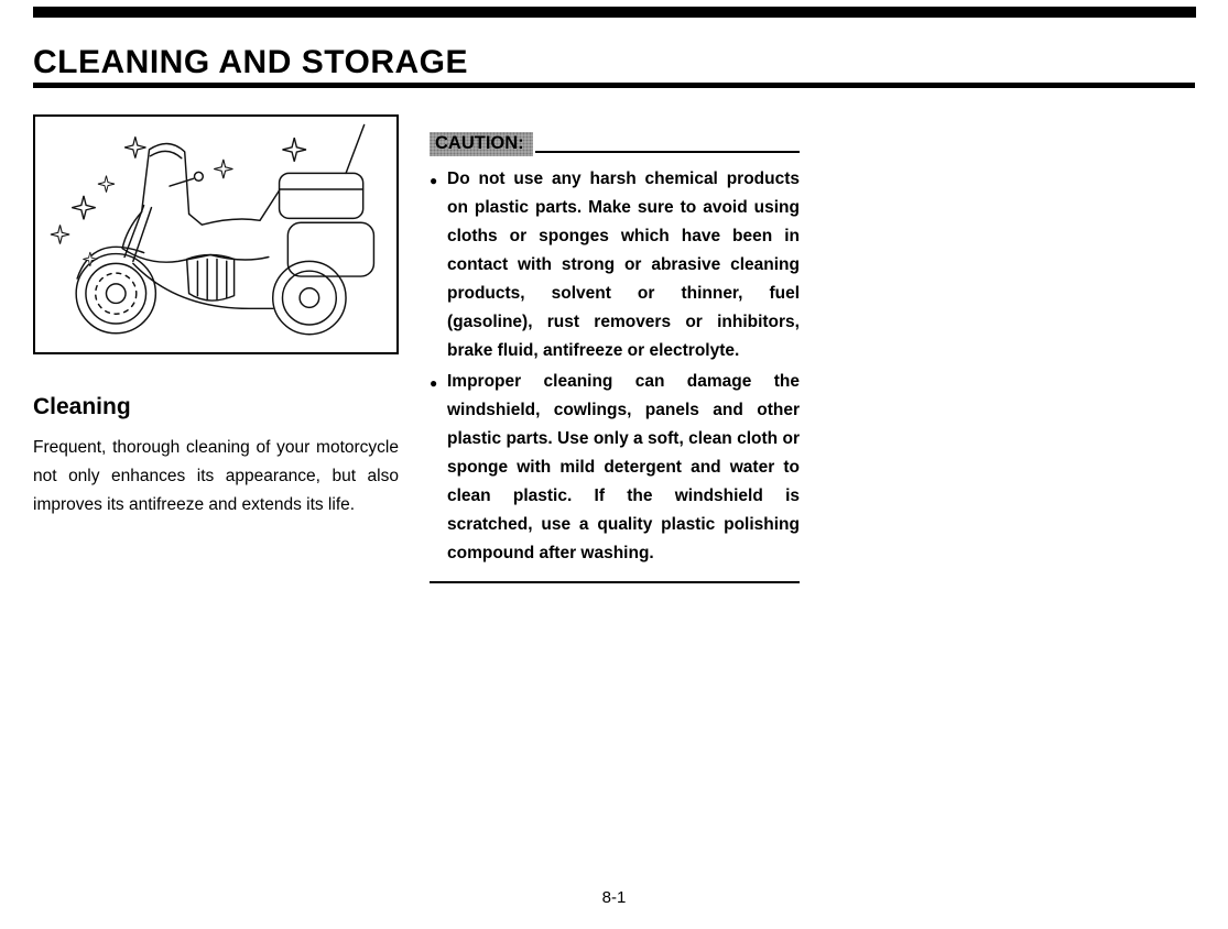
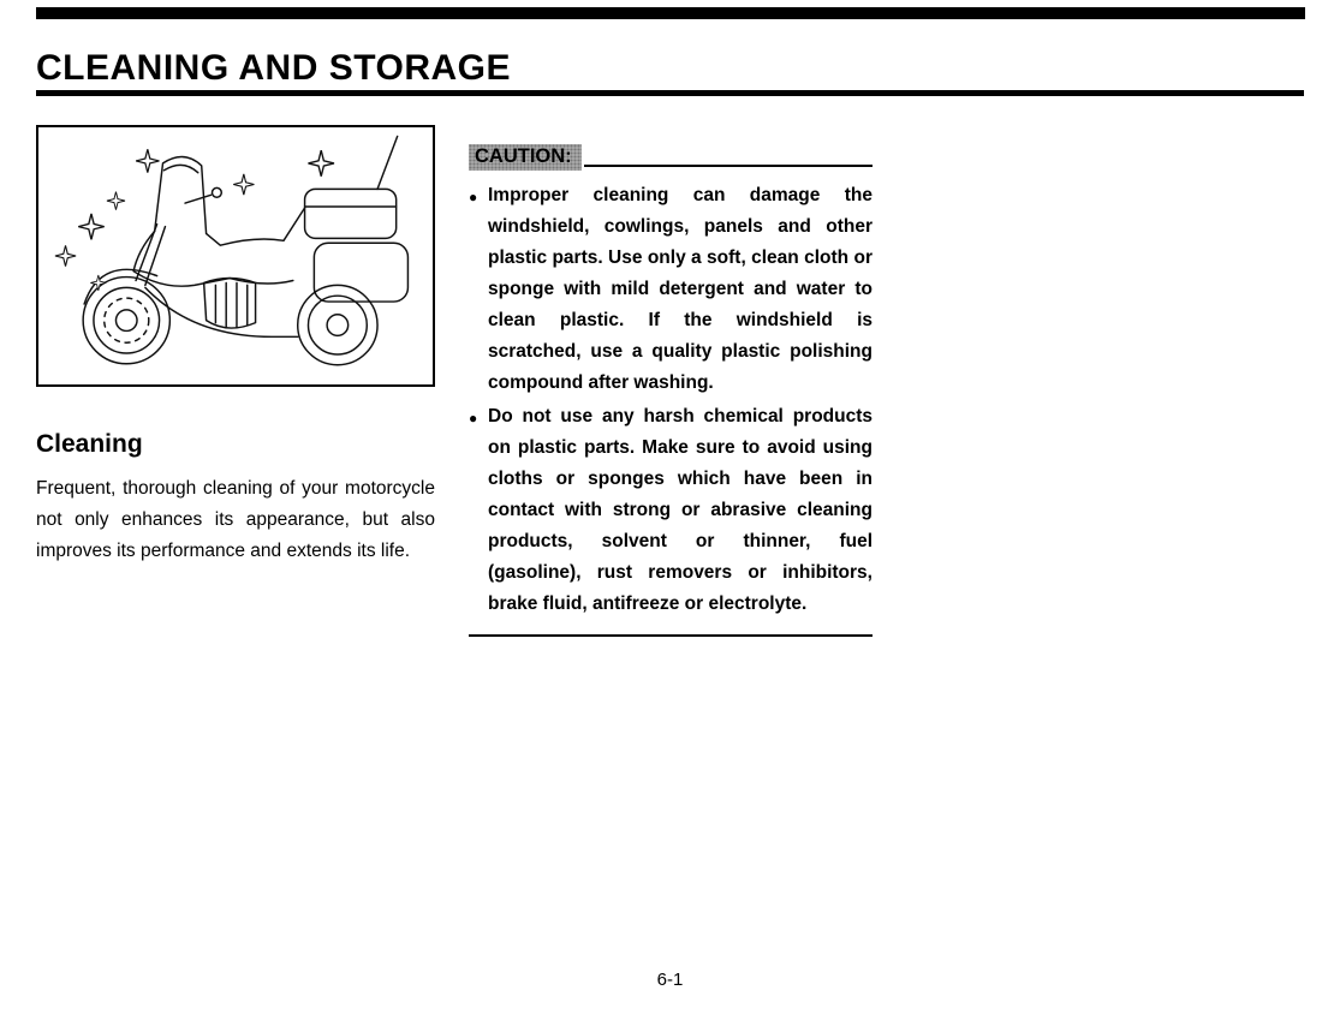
  CLEANING AND STORAGE
  Cleaning
- Frequent, thorough cleaning of your motorcycle not only enhances its appearance, but also improves its antifreeze and extends its life.
+ Frequent, thorough cleaning of your motorcycle not only enhances its appearance, but also improves its performance and extends its life.
  CAUTION:
  ●
- Do not use any harsh chemical products on plastic parts. Make sure to avoid using cloths or sponges which have been in contact with strong or abrasive cleaning products, solvent or thinner, fuel (gasoline), rust removers or inhibitors, brake fluid, antifreeze or electrolyte.
+ Improper cleaning can damage the windshield, cowlings, panels and other plastic parts. Use only a soft, clean cloth or sponge with mild detergent and water to clean plastic. If the windshield is scratched, use a quality plastic polishing compound after washing.
  ●
- Improper cleaning can damage the windshield, cowlings, panels and other plastic parts. Use only a soft, clean cloth or sponge with mild detergent and water to clean plastic. If the windshield is scratched, use a quality plastic polishing compound after washing.
+ Do not use any harsh chemical products on plastic parts. Make sure to avoid using cloths or sponges which have been in contact with strong or abrasive cleaning products, solvent or thinner, fuel (gasoline), rust removers or inhibitors, brake fluid, antifreeze or electrolyte.
- 8-1
+ 6-1
